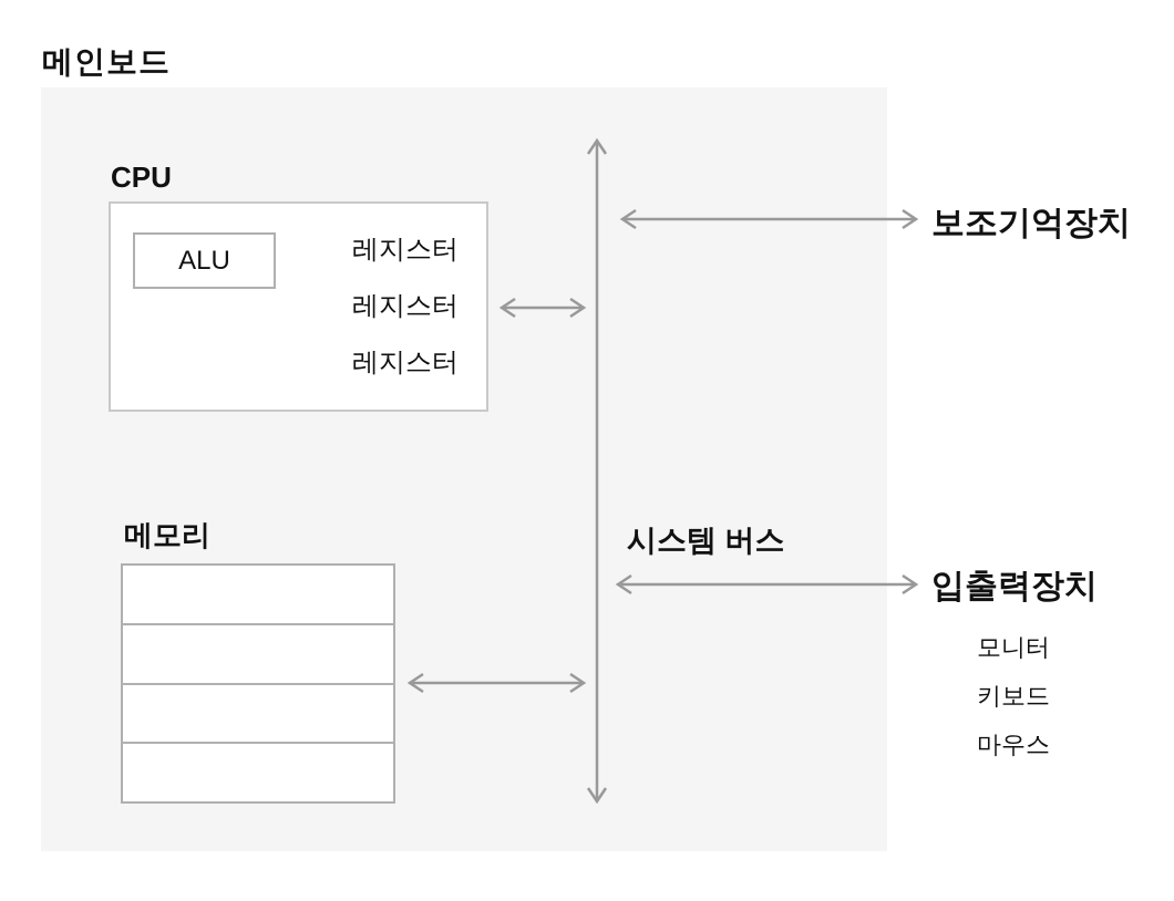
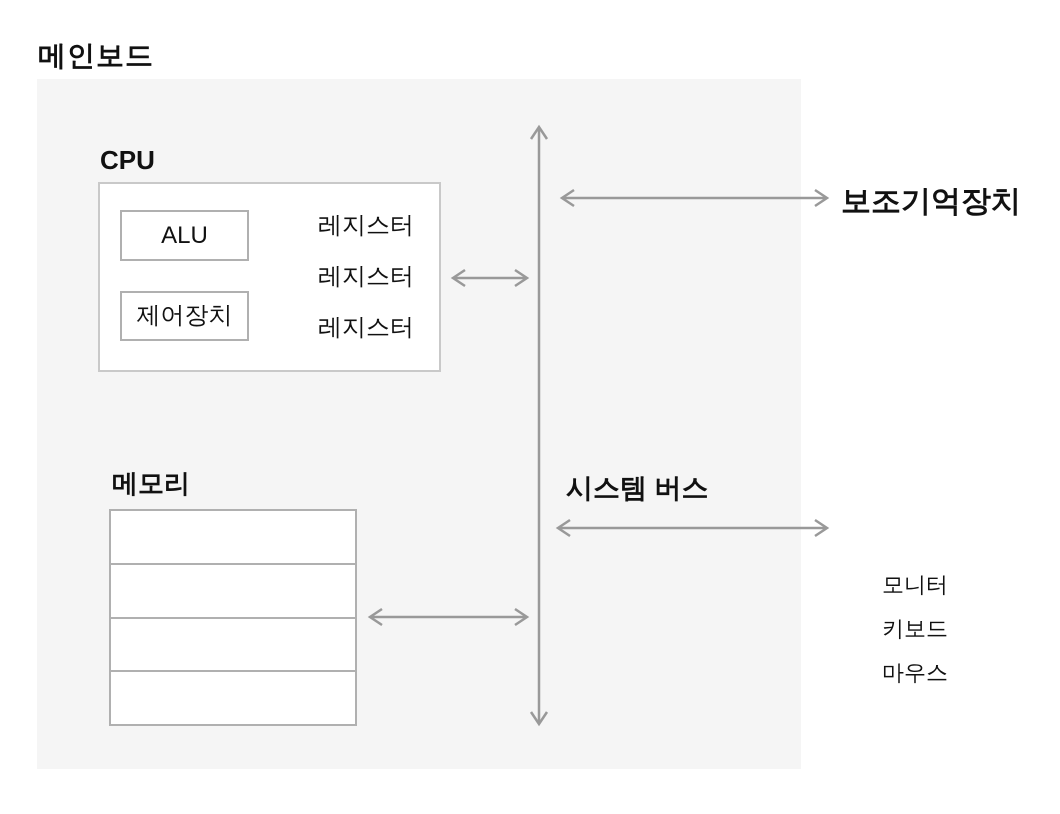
  메인보드
  CPU
  ALU
+ 제어장치
  레지스터
  레지스터
  레지스터
  메모리
  시스템 버스
  보조기억장치
- 입출력장치
  모니터
  키보드
  마우스
